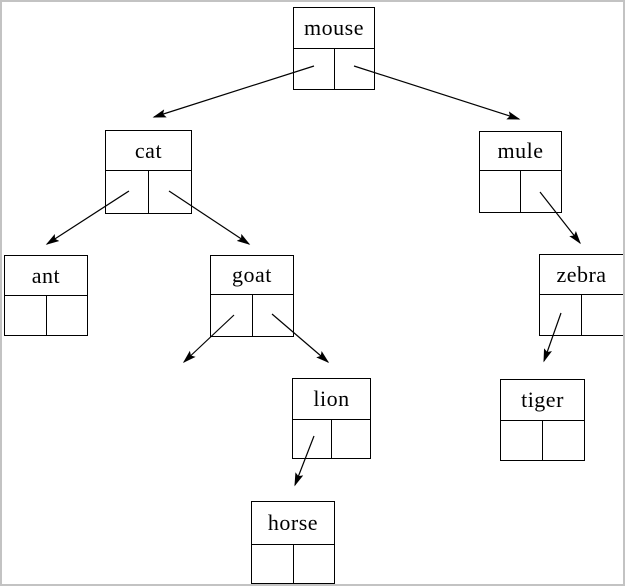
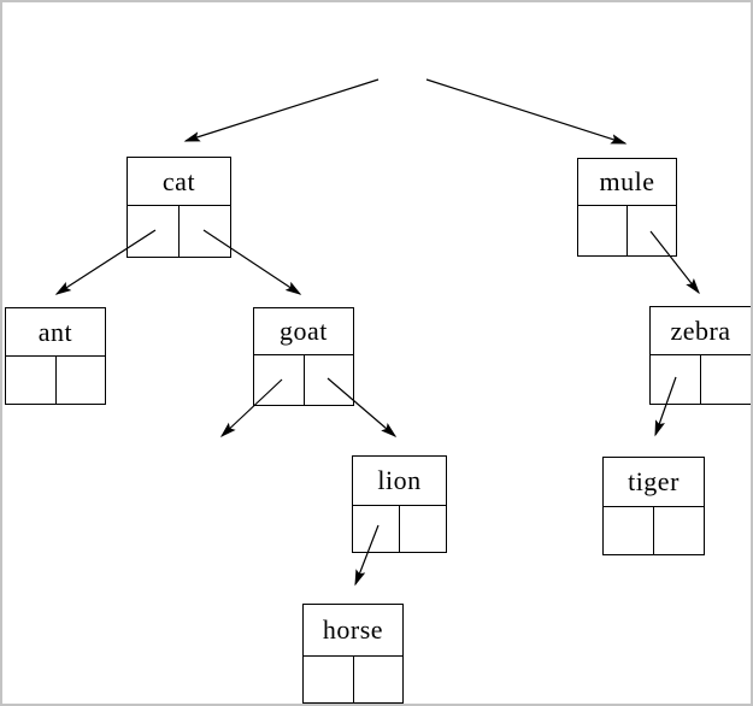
- mouse
  cat
  mule
  ant
  goat
  zebra
  lion
  tiger
  horse
